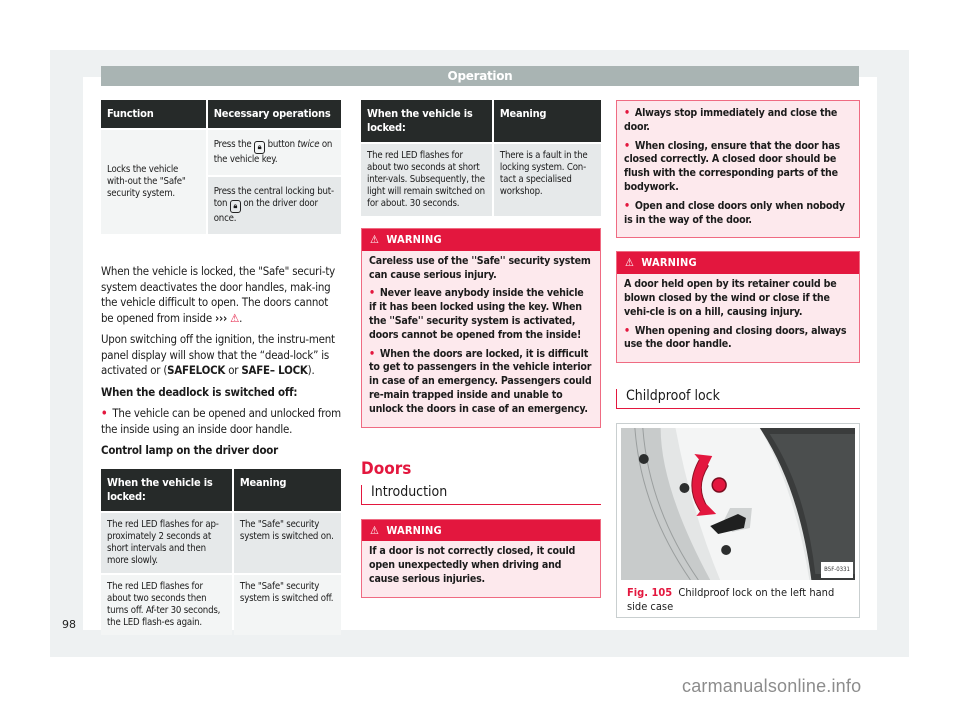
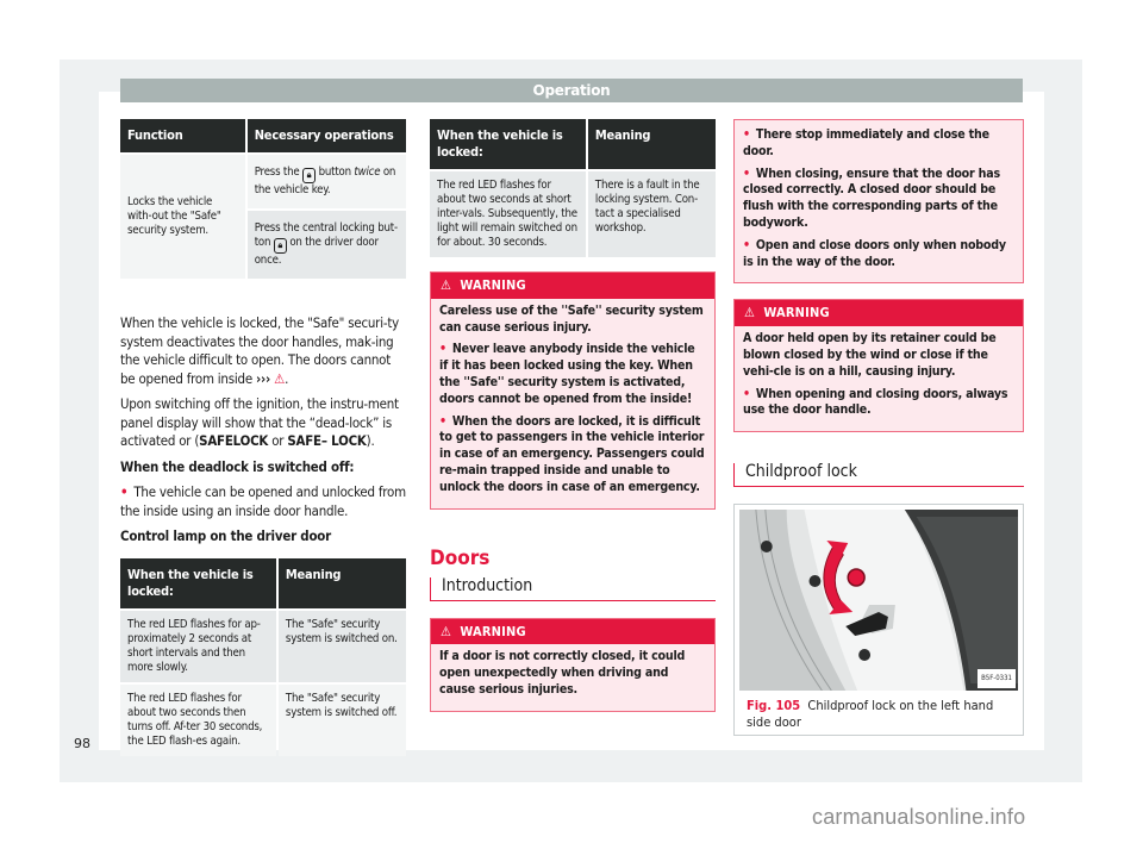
  Operation
  Function	Necessary operations
  Locks the vehicle with-out the "Safe" security system.	Press the 🔒︎ button twice on the vehicle key.
  Press the central locking but-ton 🔒︎ on the driver door once.
  When the vehicle is locked, the "Safe" securi-ty system deactivates the door handles, mak-ing the vehicle difficult to open. The doors cannot be opened from inside ››› ⚠.
  Upon switching off the ignition, the instru-ment panel display will show that the “dead-lock” is activated or (SAFELOCK or SAFE– LOCK).
  When the deadlock is switched off:
  The vehicle can be opened and unlocked from the inside using an inside door handle.
  Control lamp on the driver door
  When the vehicle is locked:	Meaning
  The red LED flashes for ap-proximately 2 seconds at short intervals and then more slowly.	The "Safe" security system is switched on.
  The red LED flashes for about two seconds then turns off. Af-ter 30 seconds, the LED flash-es again.	The "Safe" security system is switched off.
  When the vehicle is locked:	Meaning
  The red LED flashes for about two seconds at short inter-vals. Subsequently, the light will remain switched on for about. 30 seconds.	There is a fault in the locking system. Con-tact a specialised workshop.
  ⚠ WARNING
  Careless use of the ''Safe'' security system can cause serious injury.
  Never leave anybody inside the vehicle if it has been locked using the key. When the ''Safe'' security system is activated, doors cannot be opened from the inside!
  When the doors are locked, it is difficult to get to passengers in the vehicle interior in case of an emergency. Passengers could re-main trapped inside and unable to unlock the doors in case of an emergency.
  Doors
  Introduction
  ⚠ WARNING
  If a door is not correctly closed, it could open unexpectedly when driving and cause serious injuries.
- Always stop immediately and close the door.
+ There stop immediately and close the door.
  When closing, ensure that the door has closed correctly. A closed door should be flush with the corresponding parts of the bodywork.
  Open and close doors only when nobody is in the way of the door.
  ⚠ WARNING
  A door held open by its retainer could be blown closed by the wind or close if the vehi-cle is on a hill, causing injury.
  When opening and closing doors, always use the door handle.
  Childproof lock
- Fig. 105 Childproof lock on the left hand side case
+ Fig. 105 Childproof lock on the left hand side door
  98
  carmanualsonline.info
